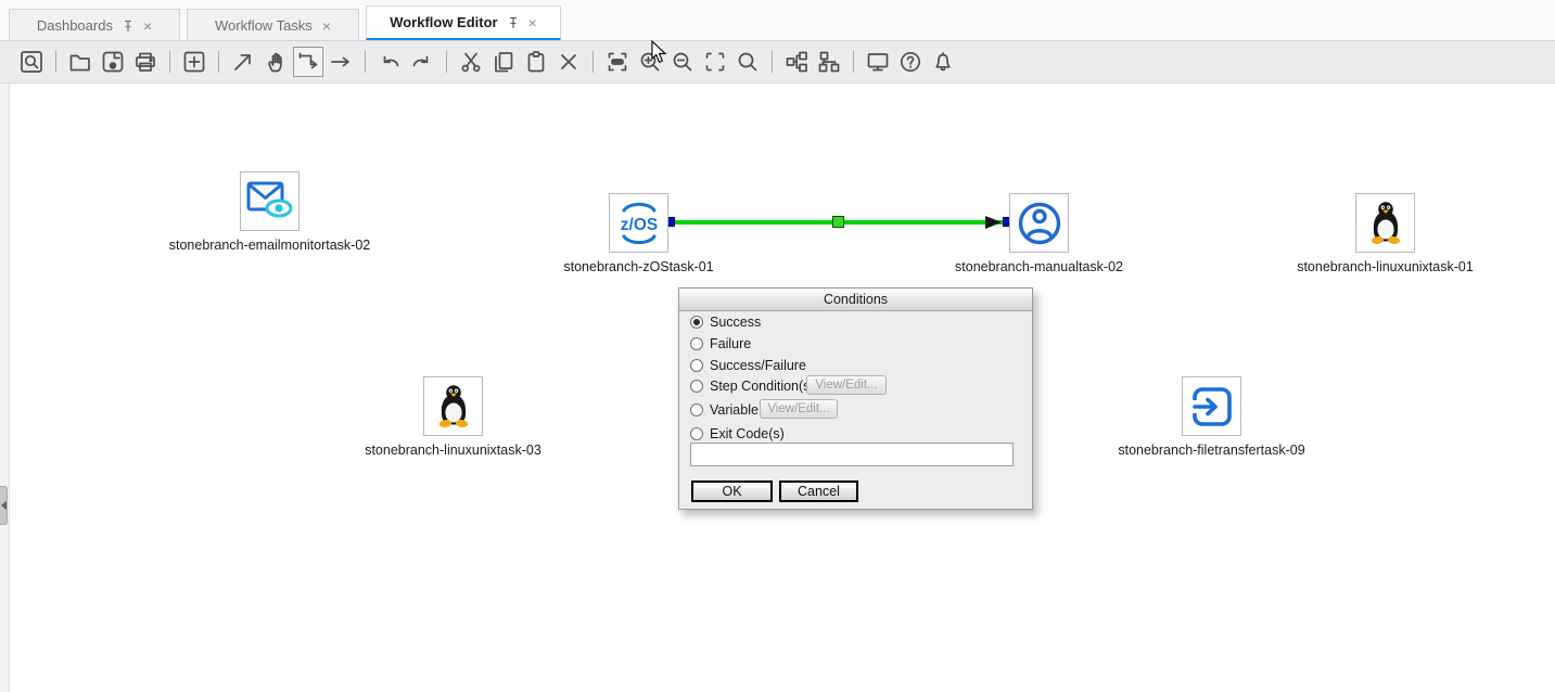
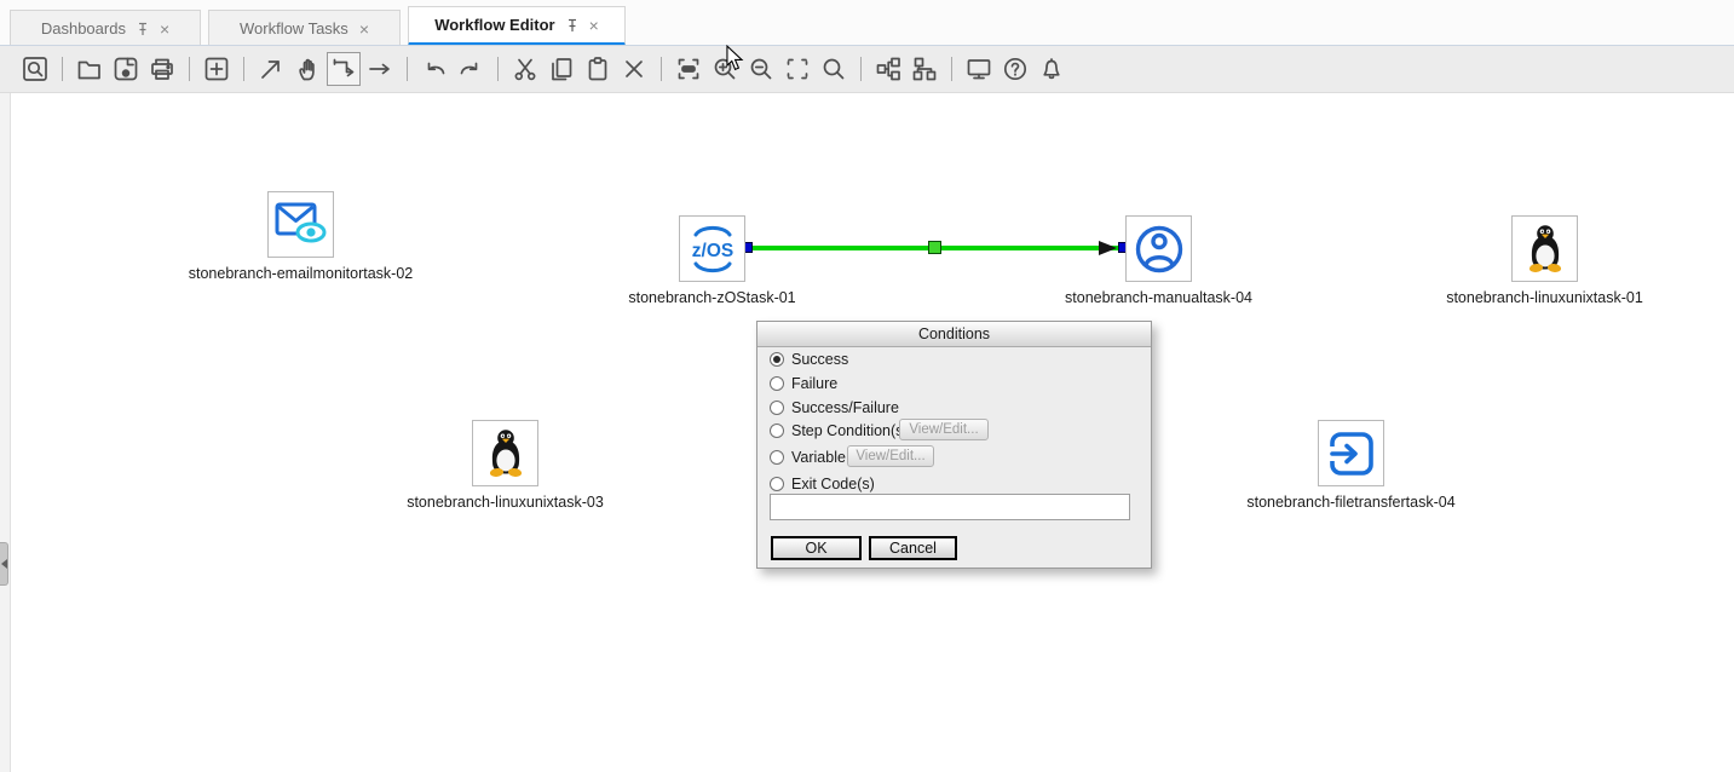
  Dashboards
  ×
  Workflow Tasks
  ×
  Workflow Editor
  ×
  stonebranch-emailmonitortask-02
  z/OS
  stonebranch-zOStask-01
- stonebranch-manualtask-02
+ stonebranch-manualtask-04
  stonebranch-linuxunixtask-01
  stonebranch-linuxunixtask-03
- stonebranch-filetransfertask-09
+ stonebranch-filetransfertask-04
  Conditions
  Success
  Failure
  Success/Failure
  Step Condition(
  View/Edit...
  Variable
  View/Edit...
  Exit Code(s)
  OK
  Cancel
